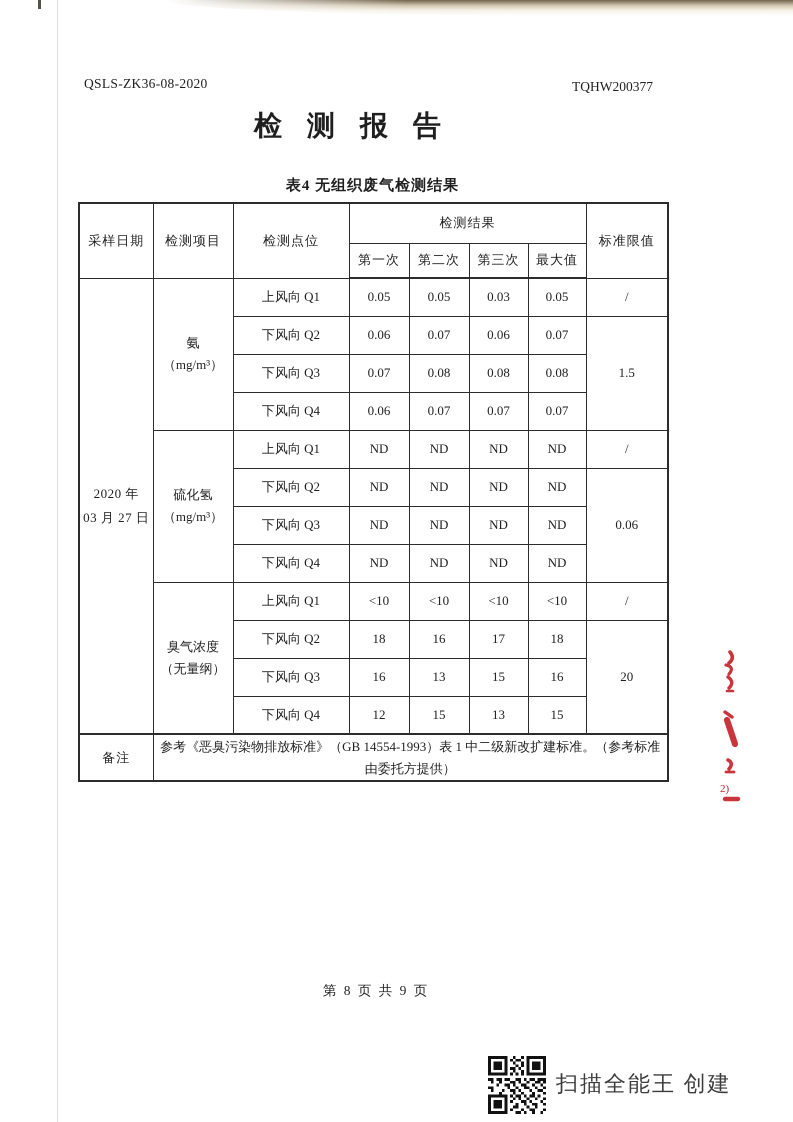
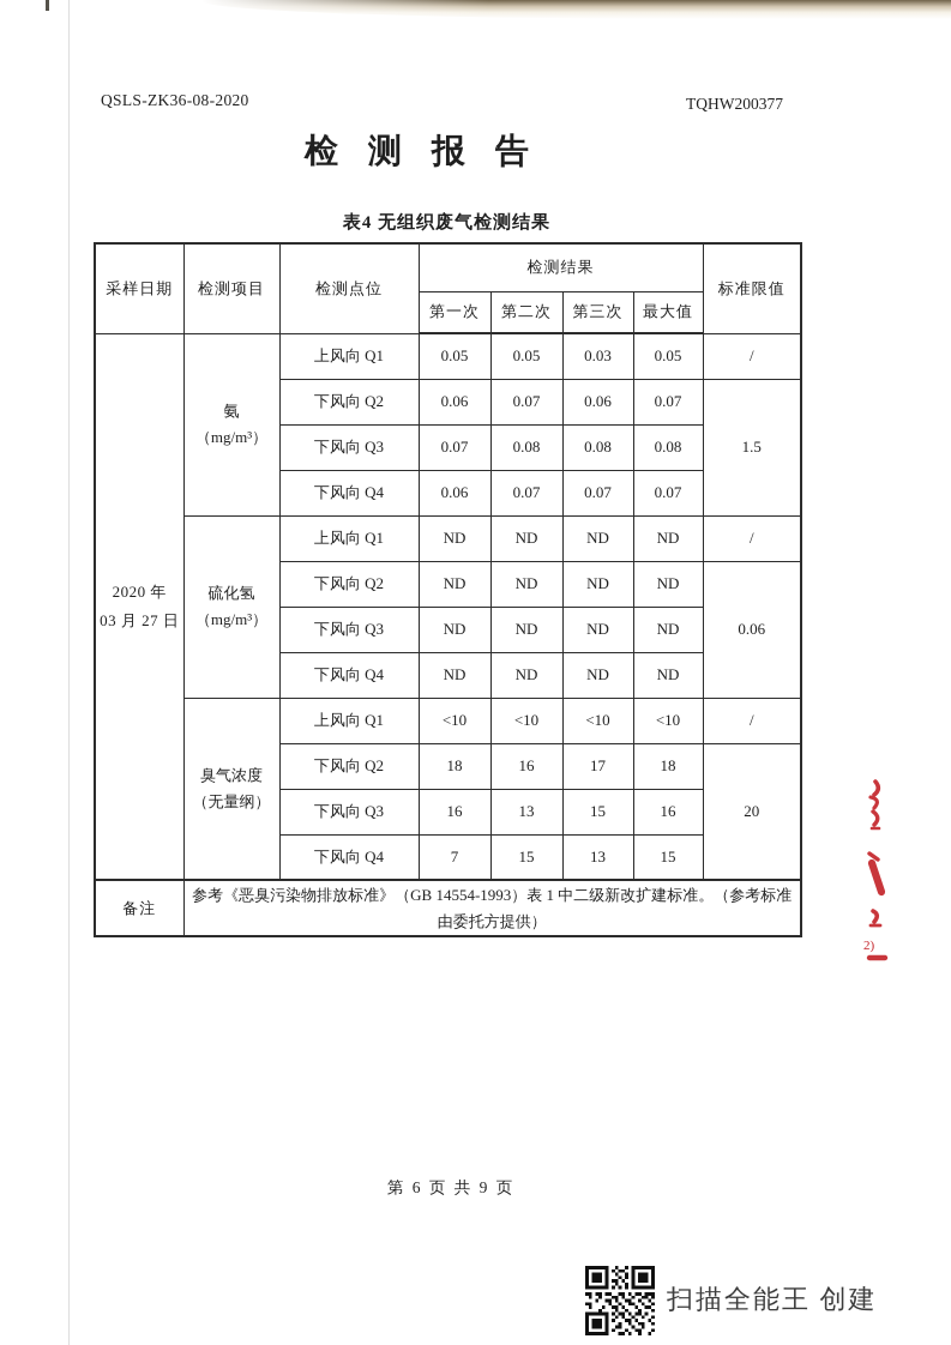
  QSLS-ZK36-08-2020
  TQHW200377
  检 测 报 告
  表4 无组织废气检测结果
  采样日期	检测项目	检测点位	检测结果	标准限值
  第一次	第二次	第三次	最大值
  2020 年 03 月 27 日	氨 （mg/m³）	上风向 Q1	0.05	0.05	0.03	0.05	/
  下风向 Q2	0.06	0.07	0.06	0.07	1.5
  下风向 Q3	0.07	0.08	0.08	0.08
  下风向 Q4	0.06	0.07	0.07	0.07
  硫化氢 （mg/m³）	上风向 Q1	ND	ND	ND	ND	/
  下风向 Q2	ND	ND	ND	ND	0.06
  下风向 Q3	ND	ND	ND	ND
  下风向 Q4	ND	ND	ND	ND
  臭气浓度 （无量纲）	上风向 Q1	<10	<10	<10	<10	/
  下风向 Q2	18	16	17	18	20
  下风向 Q3	16	13	15	16
- 下风向 Q4	12	15	13	15
+ 下风向 Q4	7	15	13	15
  备注	参考《恶臭污染物排放标准》（GB 14554-1993）表 1 中二级新改扩建标准。（参考标准由委托方提供）
  2)
- 第 8 页 共 9 页
+ 第 6 页 共 9 页
  扫描全能王 创建
